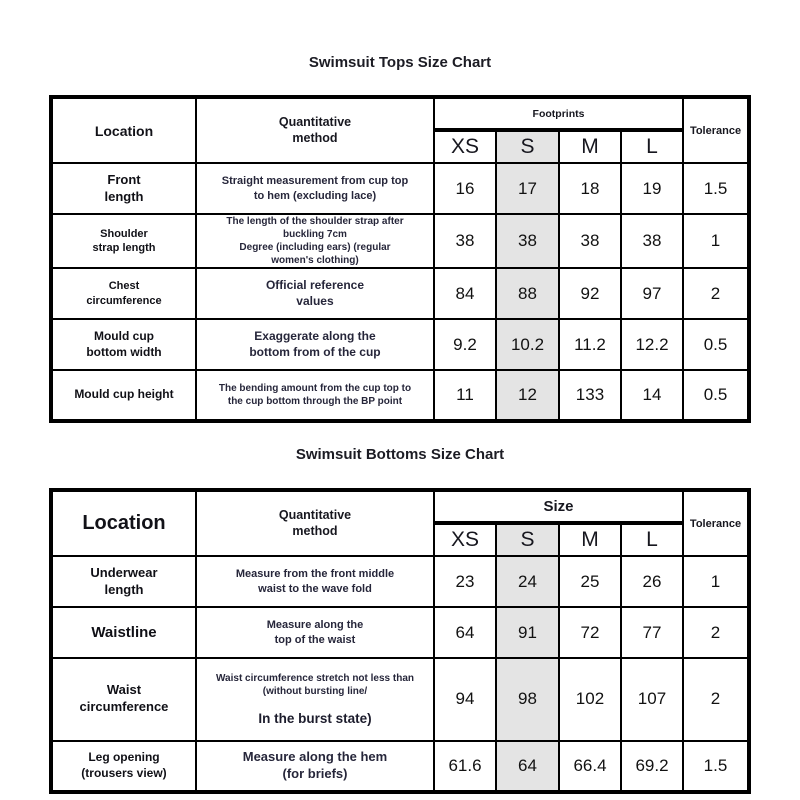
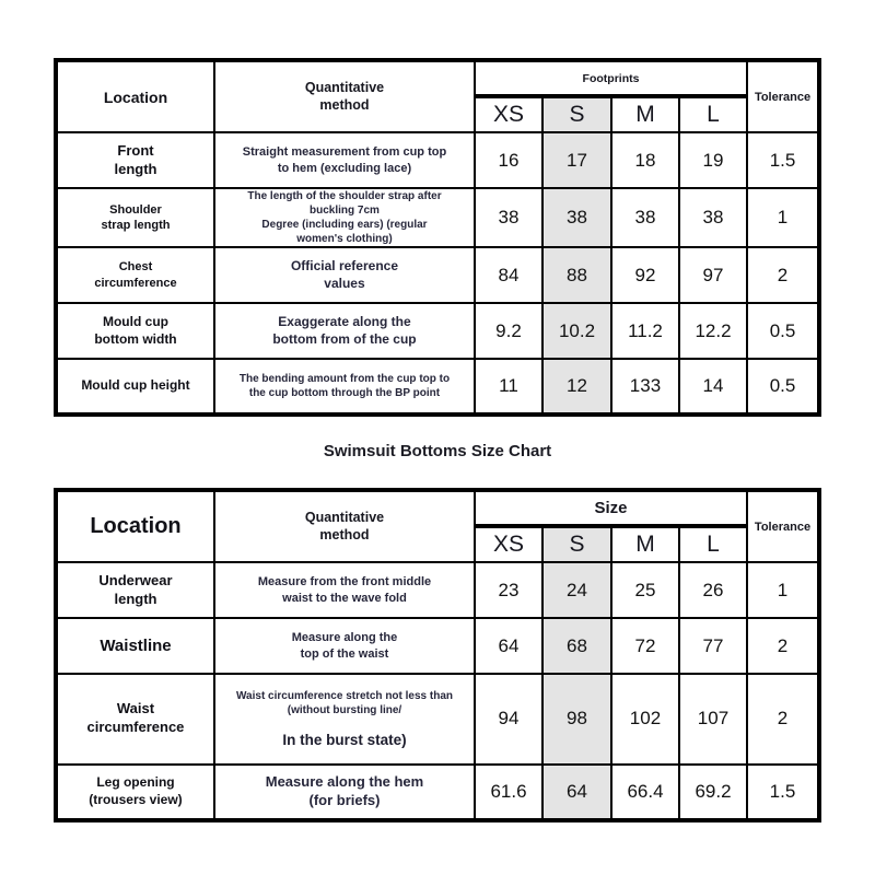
- Swimsuit Tops Size Chart
  Location	Quantitative method	Footprints	Tolerance
  XS	S	M	L
  Front length	Straight measurement from cup top to hem (excluding lace)	16	17	18	19	1.5
  Shoulder strap length	The length of the shoulder strap after buckling 7cm Degree (including ears) (regular women's clothing)	38	38	38	38	1
  Chest circumference	Official reference values	84	88	92	97	2
  Mould cup bottom width	Exaggerate along the bottom from of the cup	9.2	10.2	11.2	12.2	0.5
  Mould cup height	The bending amount from the cup top to the cup bottom through the BP point	11	12	133	14	0.5
  Swimsuit Bottoms Size Chart
  Location	Quantitative method	Size	Tolerance
  XS	S	M	L
  Underwear length	Measure from the front middle waist to the wave fold	23	24	25	26	1
- Waistline	Measure along the top of the waist	64	91	72	77	2
+ Waistline	Measure along the top of the waist	64	68	72	77	2
  Waist circumference	Waist circumference stretch not less than (without bursting line/ In the burst state)	94	98	102	107	2
  Leg opening (trousers view)	Measure along the hem (for briefs)	61.6	64	66.4	69.2	1.5
